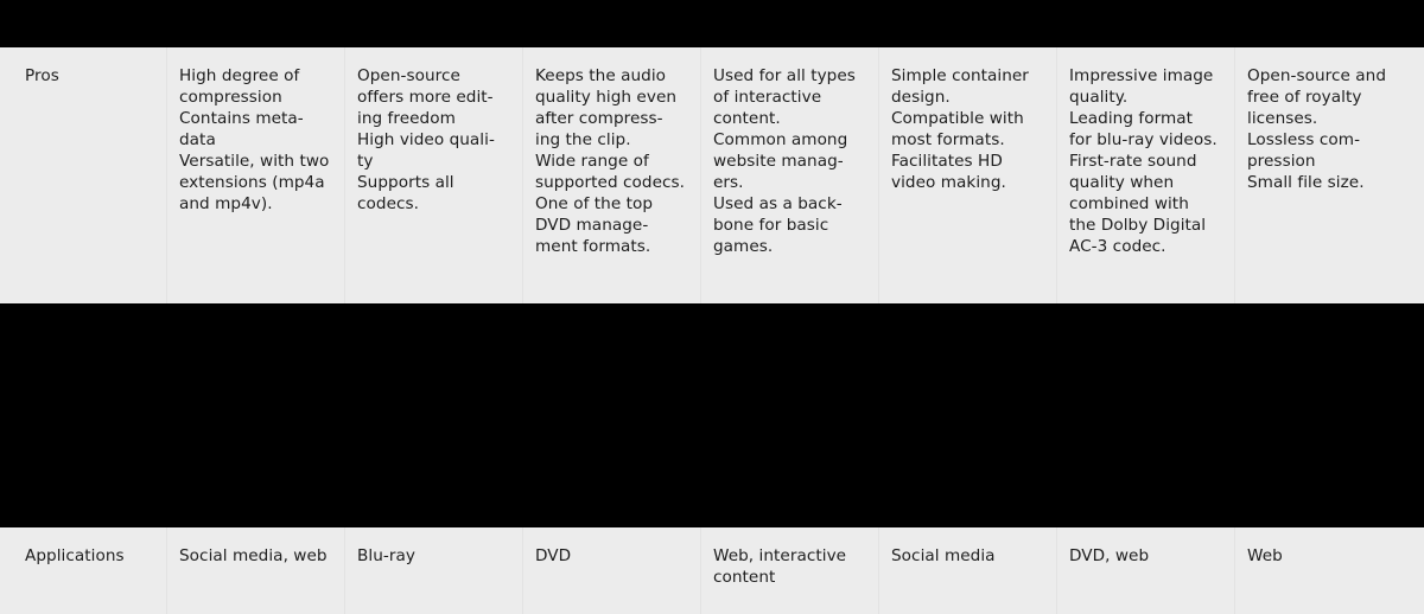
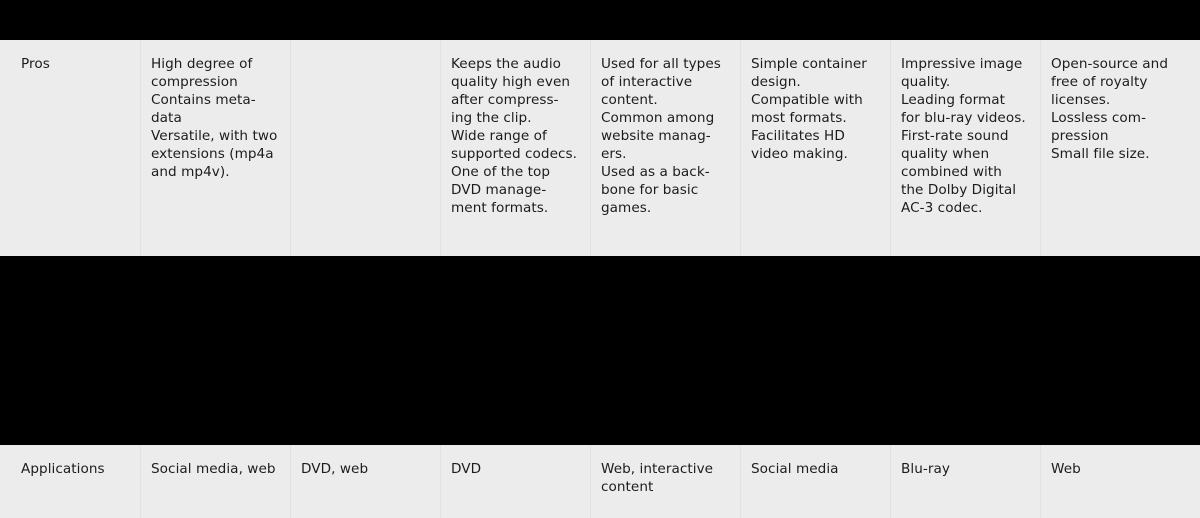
  Pros
  High degree of compression
  Contains meta-
  data
  Versatile, with two extensions (mp4a and mp4v).
- Open-source offers more edit-
- ing freedom
- High video quali-
- ty
- Supports all codecs.
  Keeps the audio quality high even after compress-
  ing the clip.
  Wide range of supported codecs.
  One of the top DVD manage-
  ment formats.
  Used for all types of interactive content.
  Common among website manag-
  ers.
  Used as a back-
  bone for basic games.
  Simple container design.
  Compatible with most formats.
  Facilitates HD video making.
  Impressive image quality.
  Leading format for blu-ray videos.
  First-rate sound quality when combined with the Dolby Digital AC-3 codec.
  Open-source and free of royalty licenses.
  Lossless com-
  pression
  Small file size.
  Applications
  Social media, web
- Blu-ray
+ DVD, web
  DVD
  Web, interactive content
  Social media
- DVD, web
+ Blu-ray
  Web
